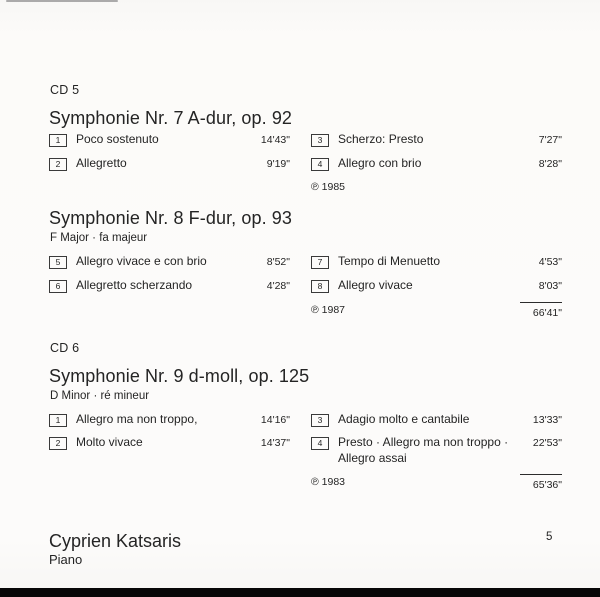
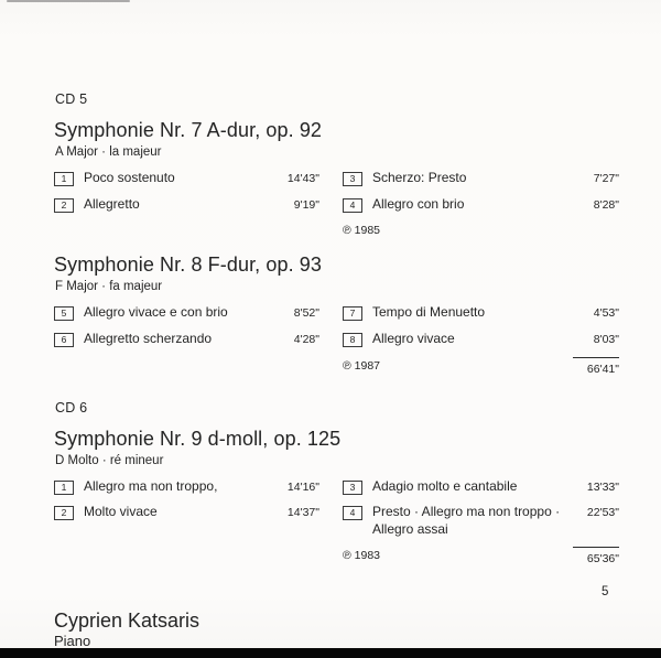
  CD 5
  Symphonie Nr. 7 A-dur, op. 92
+ A Major · la majeur
  1
  Poco sostenuto
  14'43"
  2
  Allegretto
  9'19"
  3
  Scherzo: Presto
  7'27"
  4
  Allegro con brio
  8'28"
  ℗ 1985
  Symphonie Nr. 8 F-dur, op. 93
  F Major · fa majeur
  5
  Allegro vivace e con brio
  8'52"
  6
  Allegretto scherzando
  4'28"
  7
  Tempo di Menuetto
  4'53"
  8
  Allegro vivace
  8'03"
  ℗ 1987
  66'41"
  CD 6
  Symphonie Nr. 9 d-moll, op. 125
- D Minor · ré mineur
+ D Molto · ré mineur
  1
  Allegro ma non troppo,
  14'16"
  2
  Molto vivace
  14'37"
  3
  Adagio molto e cantabile
  13'33"
  4
  Presto · Allegro ma non troppo ·
  Allegro assai
  22'53"
  ℗ 1983
  65'36"
  Cyprien Katsaris
  Piano
  5
